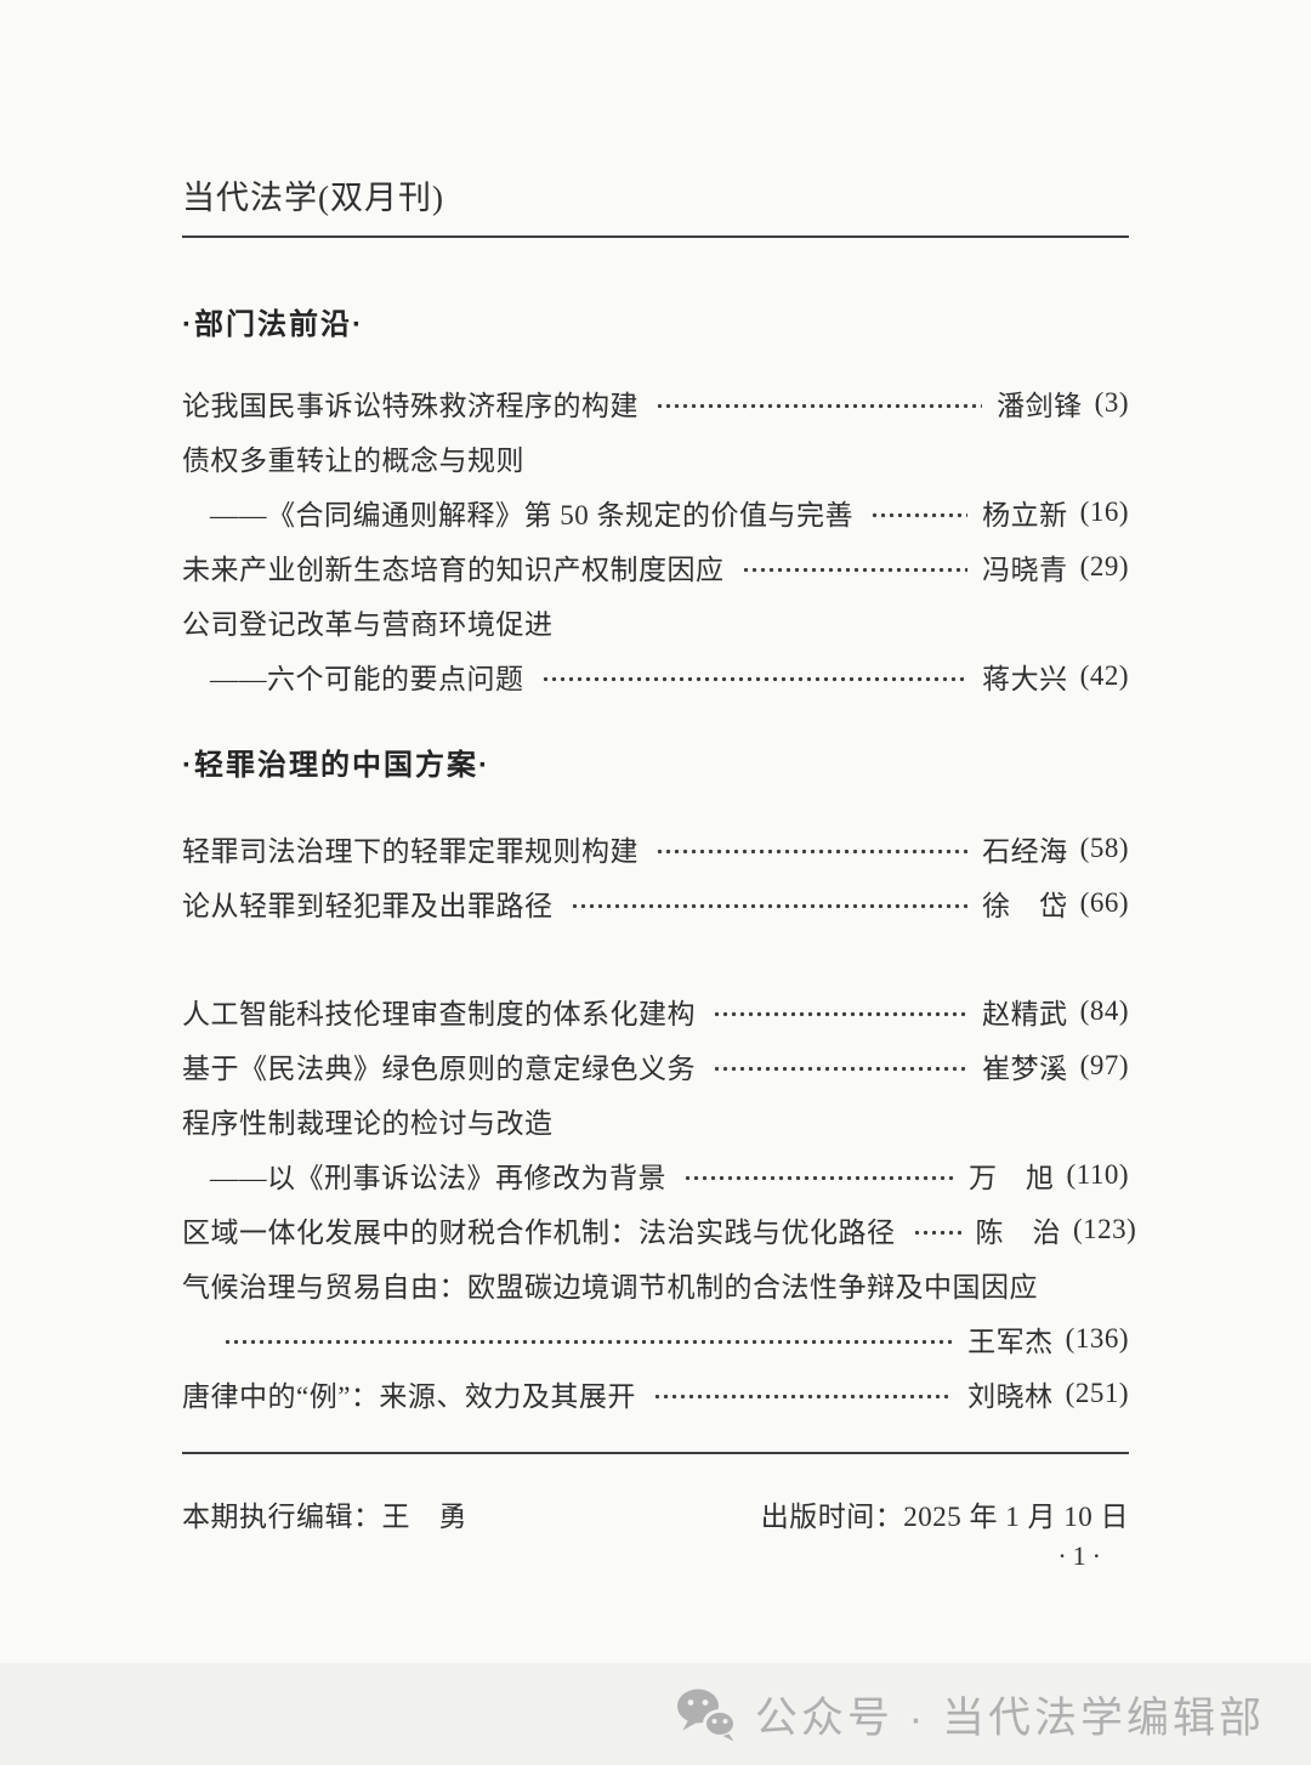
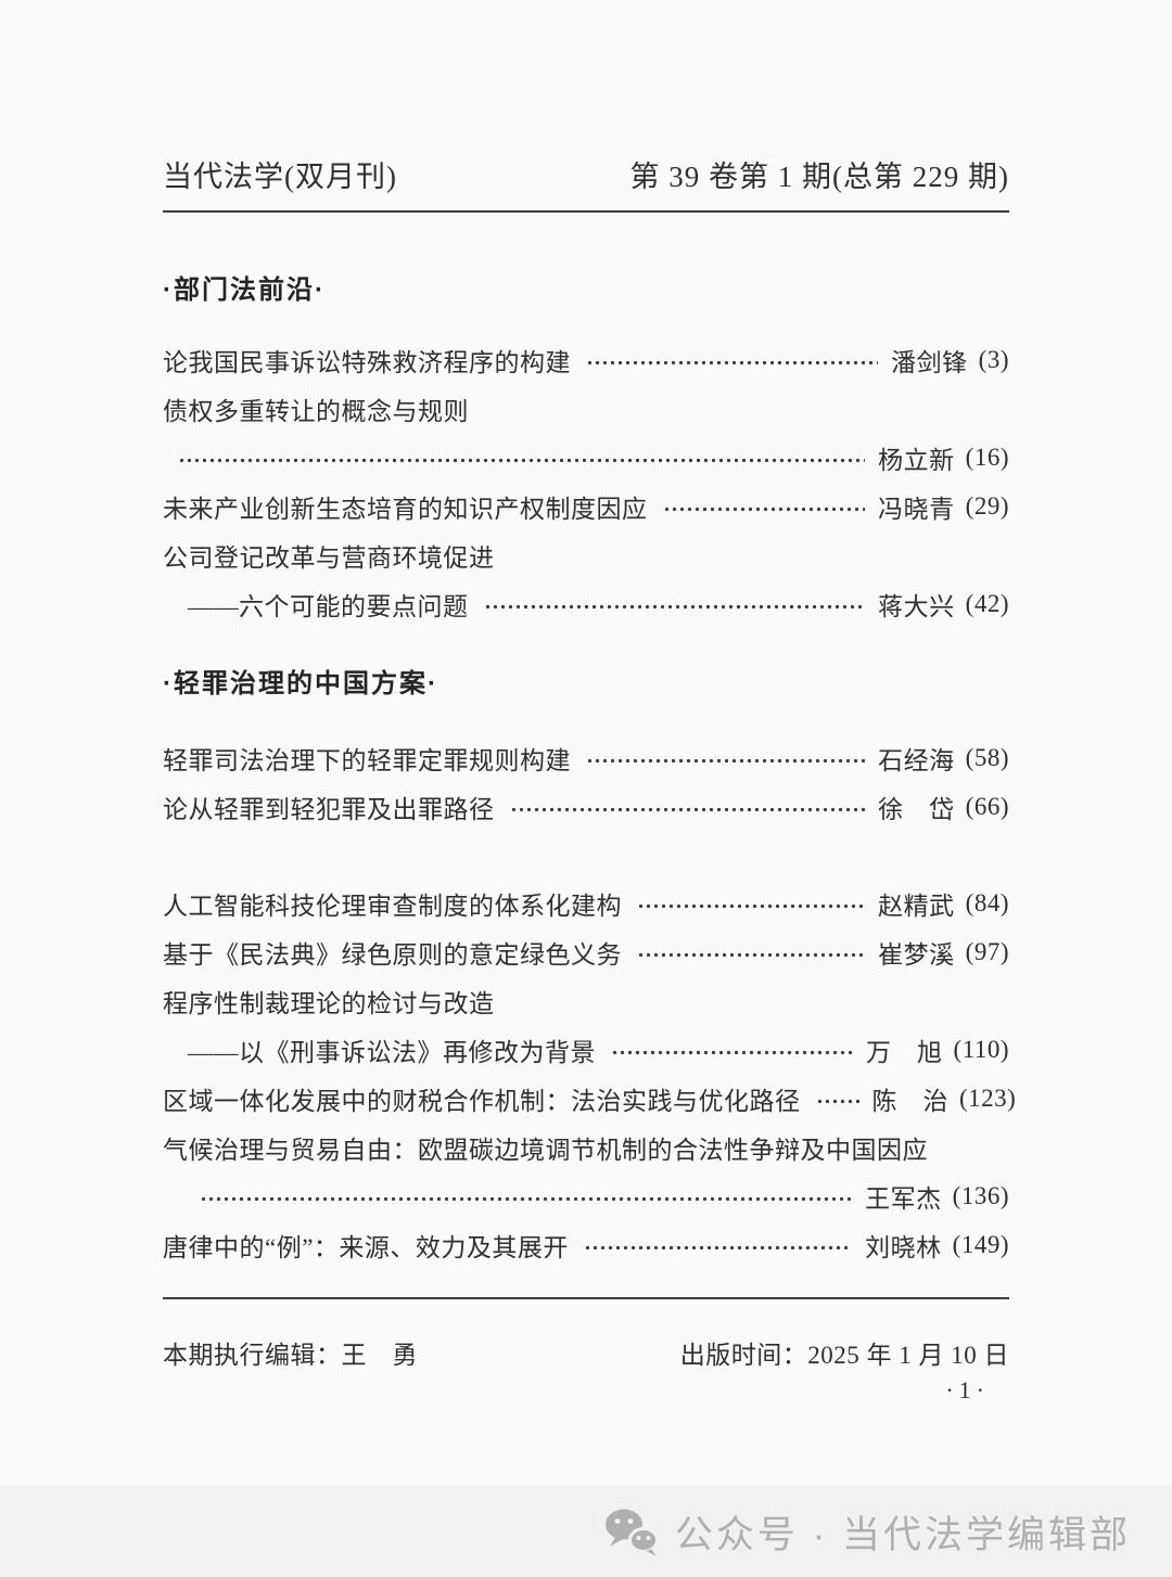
  当代法学(双月刊)
+ 第 39 卷第 1 期(总第 229 期)
  ·部门法前沿·
  论我国民事诉讼特殊救济程序的构建
  潘剑锋
  (3)
  债权多重转让的概念与规则
- ——《合同编通则解释》第 50 条规定的价值与完善
  杨立新
  (16)
  未来产业创新生态培育的知识产权制度因应
  冯晓青
  (29)
  公司登记改革与营商环境促进
  ——六个可能的要点问题
  蒋大兴
  (42)
  ·轻罪治理的中国方案·
  轻罪司法治理下的轻罪定罪规则构建
  石经海
  (58)
  论从轻罪到轻犯罪及出罪路径
  徐 岱
  (66)
  人工智能科技伦理审查制度的体系化建构
  赵精武
  (84)
  基于《民法典》绿色原则的意定绿色义务
  崔梦溪
  (97)
  程序性制裁理论的检讨与改造
  ——以《刑事诉讼法》再修改为背景
  万 旭
  (110)
  区域一体化发展中的财税合作机制：法治实践与优化路径
  陈 治
  (123)
  气候治理与贸易自由：欧盟碳边境调节机制的合法性争辩及中国因应
  王军杰
  (136)
  唐律中的“例”：来源、效力及其展开
  刘晓林
- (251)
+ (149)
  本期执行编辑：王 勇
  出版时间：2025 年 1 月 10 日
  ·1·
  公众号 · 当代法学编辑部
